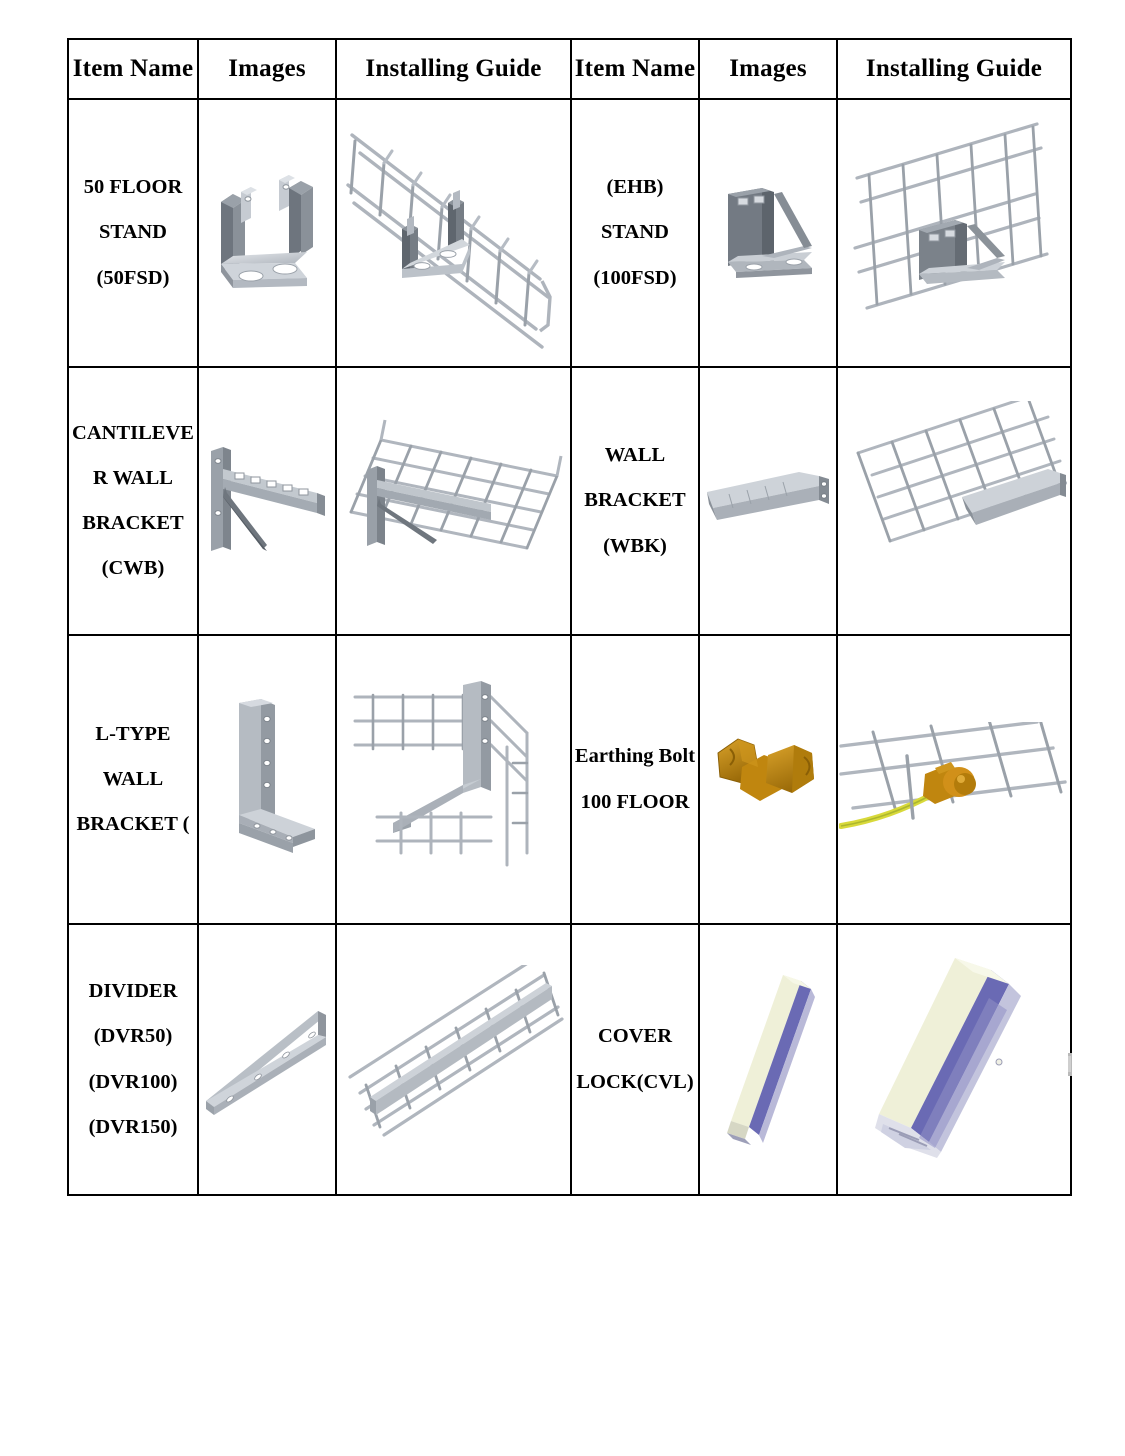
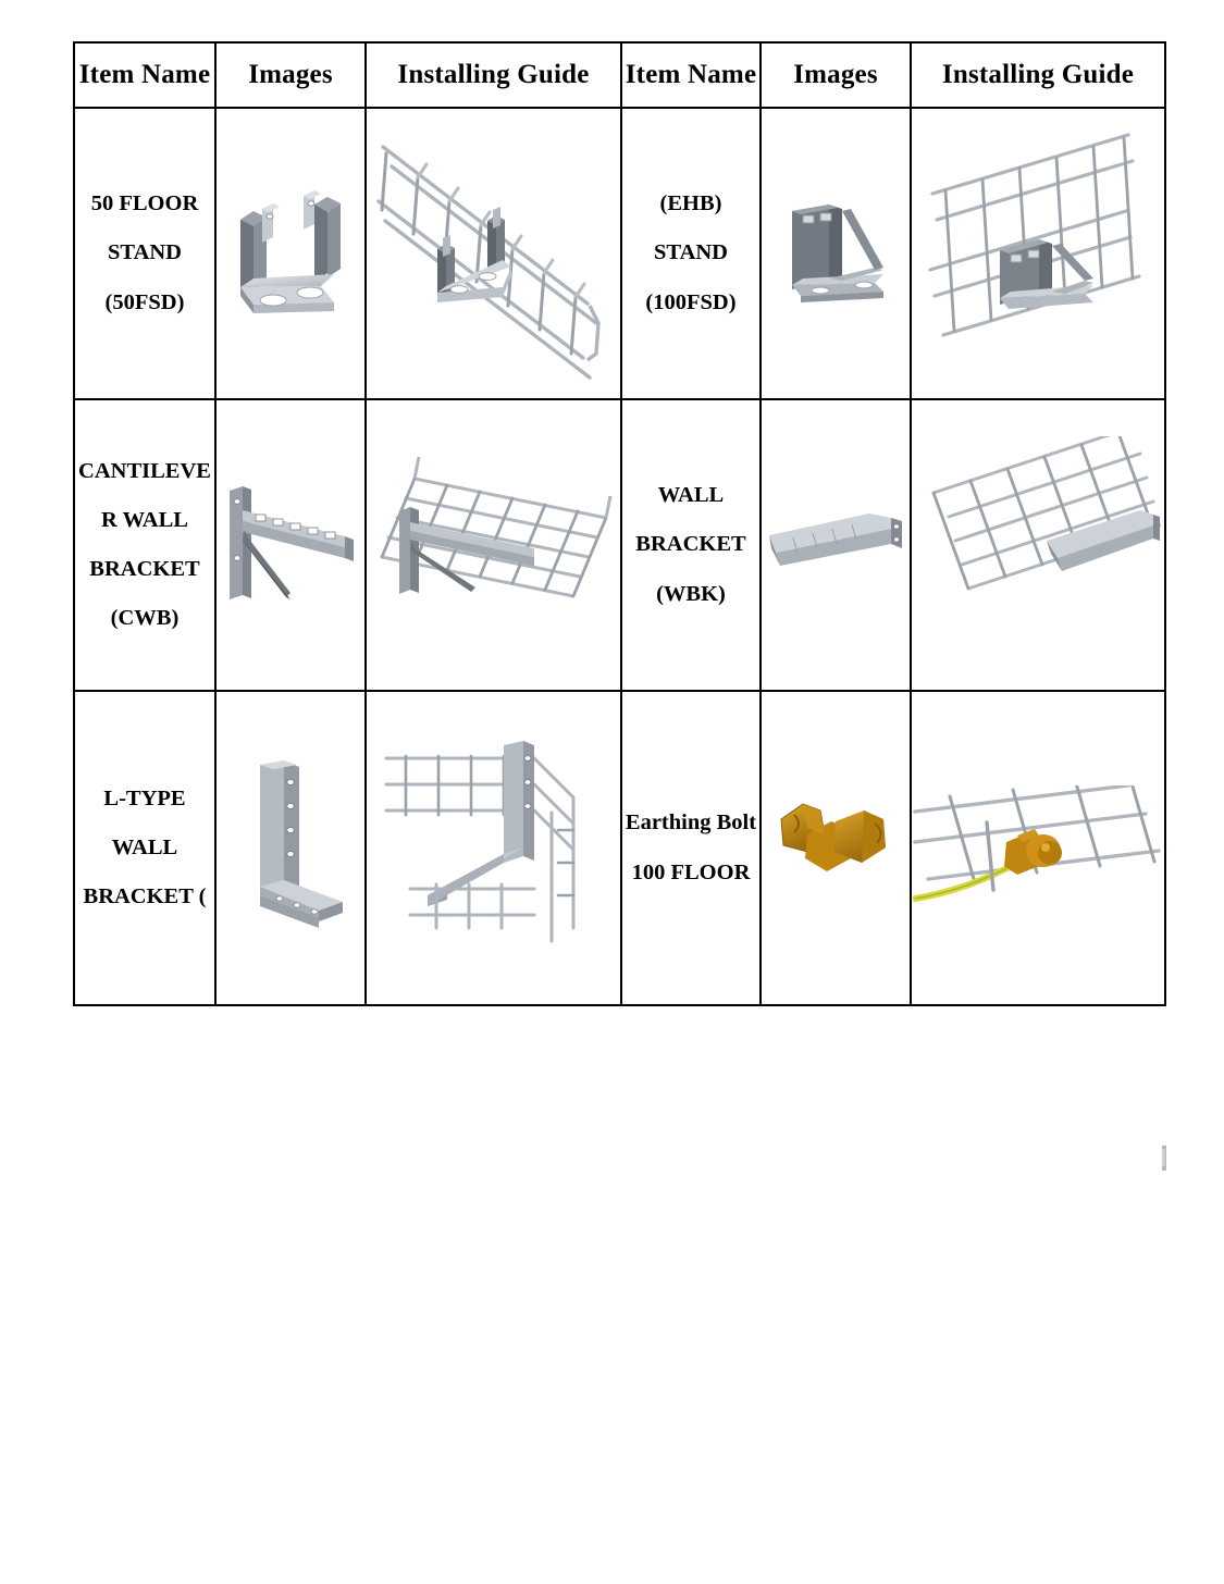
  Item Name	Images	Installing Guide	Item Name	Images	Installing Guide
  50 FLOOR STAND (50FSD)			(EHB) STAND (100FSD)
  CANTILEVE R WALL BRACKET (CWB)			WALL BRACKET (WBK)
  L-TYPE WALL BRACKET (			Earthing Bolt 100 FLOOR
- DIVIDER (DVR50) (DVR100) (DVR150)			COVER LOCK(CVL)
